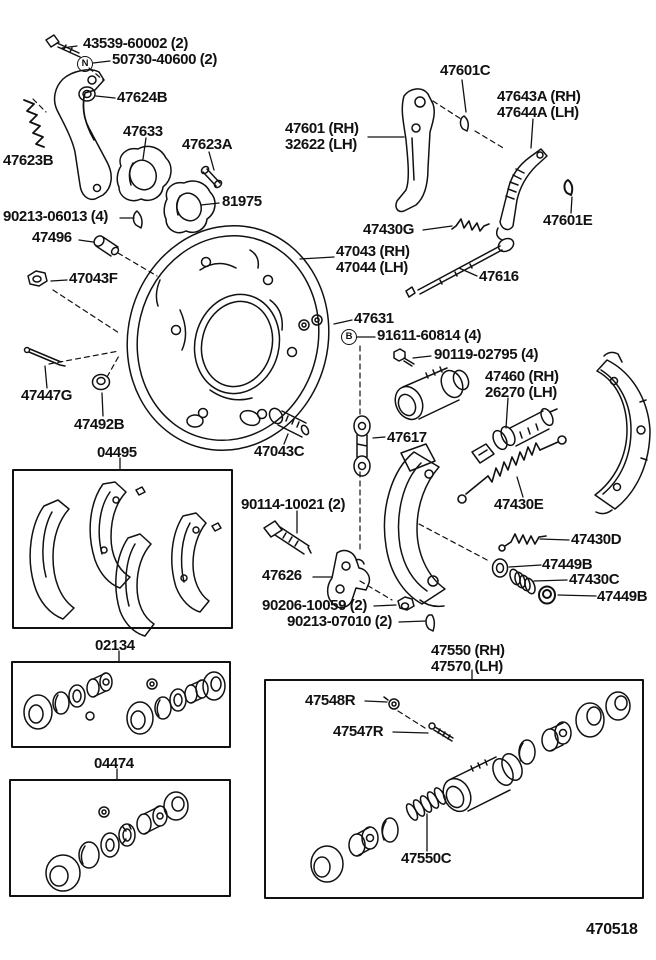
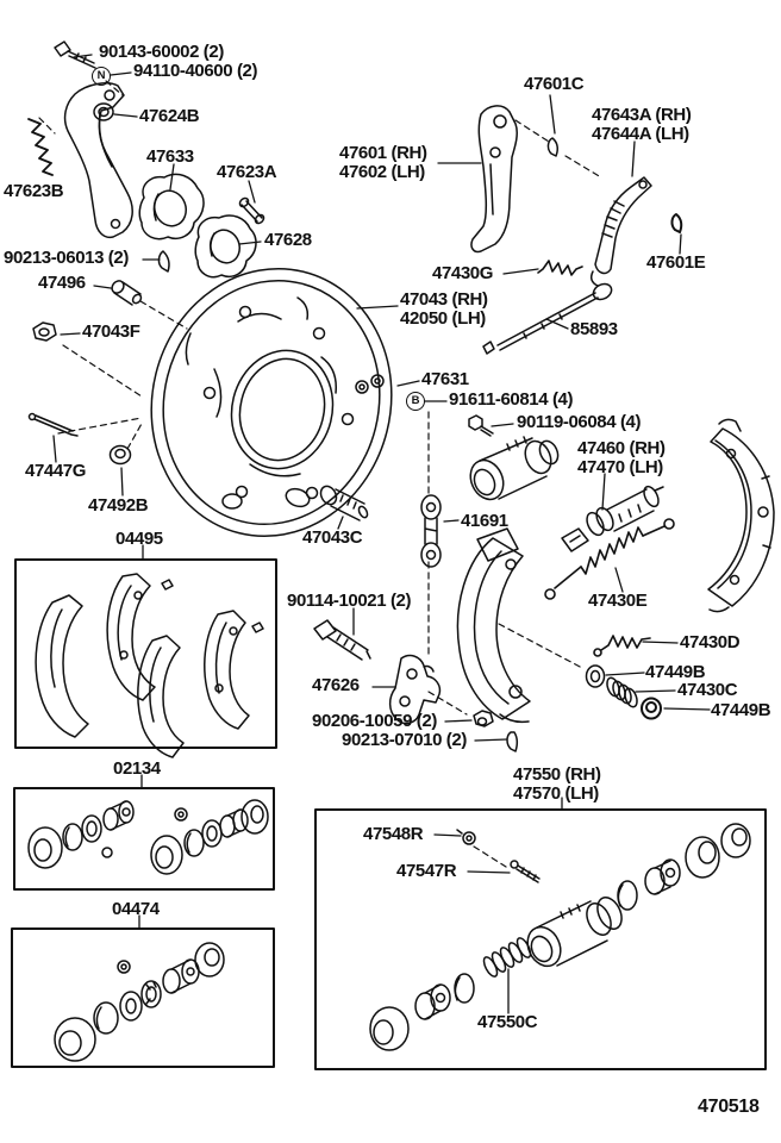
- 43539-60002 (2)
+ 90143-60002 (2)
- 50730-40600 (2)
+ 94110-40600 (2)
  47624B
  47633
  47623A
  47623B
  47601 (RH)
- 32622 (LH)
+ 47602 (LH)
  47601C
  47643A (RH)
  47644A (LH)
- 81975
+ 47628
- 90213-06013 (4)
+ 90213-06013 (2)
  47430G
  47601E
  47496
  47043 (RH)
- 47044 (LH)
+ 42050 (LH)
  47043F
- 47616
+ 85893
  47631
  91611-60814 (4)
- 90119-02795 (4)
+ 90119-06084 (4)
  47460 (RH)
- 26270 (LH)
+ 47470 (LH)
  47447G
  47492B
- 47617
+ 41691
  47043C
  04495
  47430E
  90114-10021 (2)
  47430D
  47449B
  47430C
  47449B
  47626
  90206-10059 (2)
  90213-07010 (2)
  02134
  47550 (RH)
  47570 (LH)
  47548R
  47547R
  04474
  47550C
  N
  B
  470518
